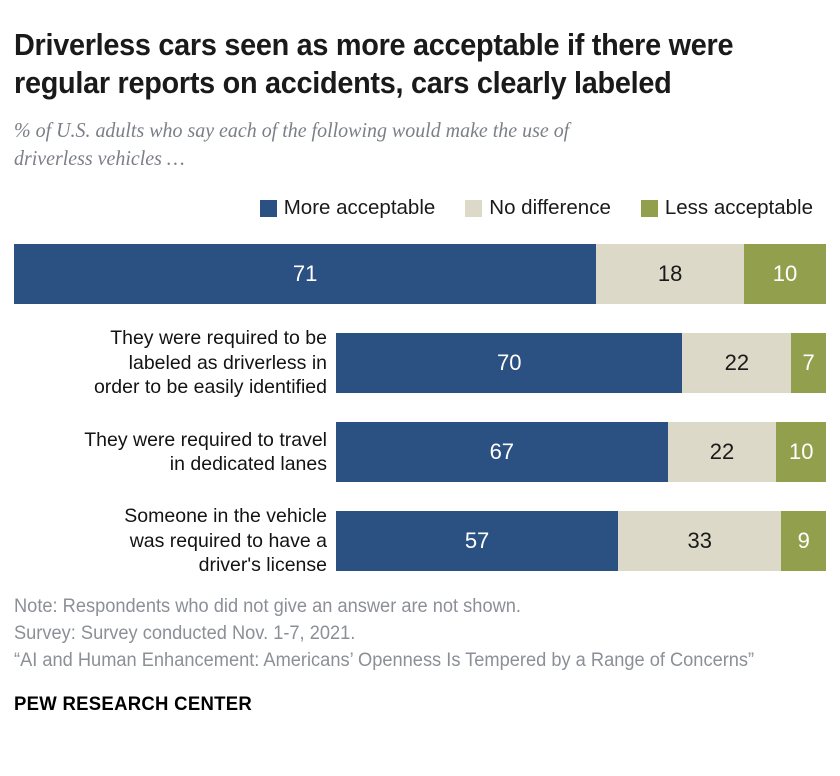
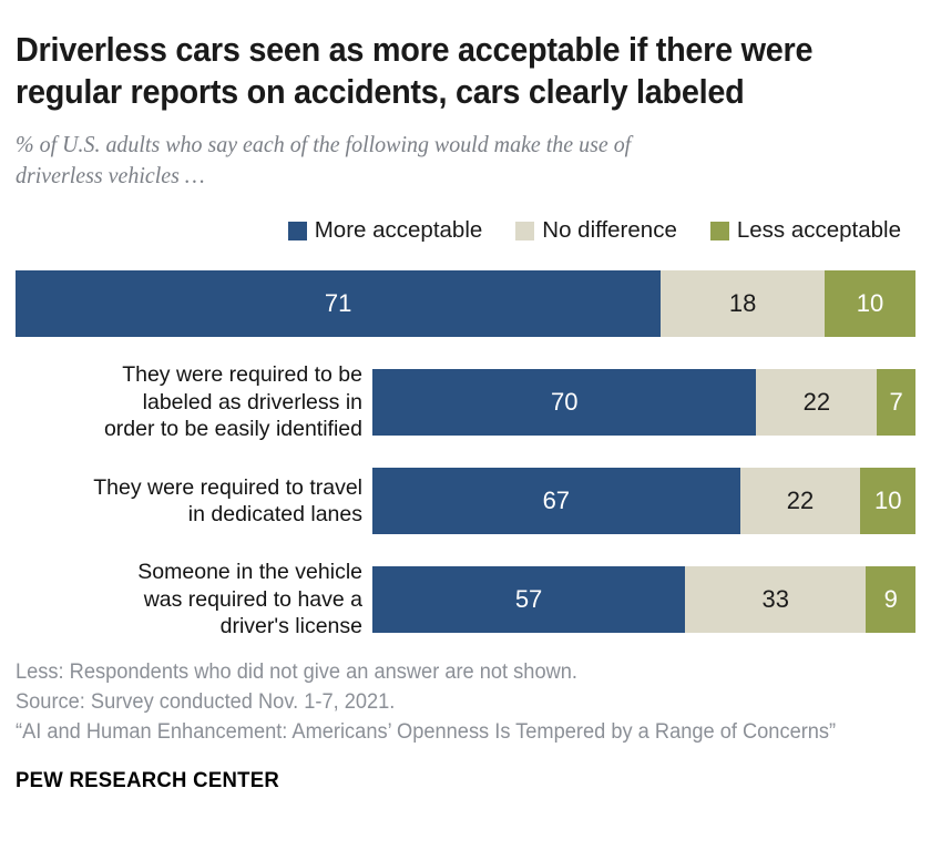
  Driverless cars seen as more acceptable if there were
  regular reports on accidents, cars clearly labeled
  % of U.S. adults who say each of the following would make the use of
  driverless vehicles …
  More acceptable
  No difference
  Less acceptable
  71
  18
  10
  They were required to be
  labeled as driverless in
  order to be easily identified
  70
  22
  7
  They were required to travel
  in dedicated lanes
  67
  22
  10
  Someone in the vehicle
  was required to have a
  driver's license
  57
  33
  9
- Note: Respondents who did not give an answer are not shown.
+ Less: Respondents who did not give an answer are not shown.
- Survey: Survey conducted Nov. 1-7, 2021.
+ Source: Survey conducted Nov. 1-7, 2021.
  “AI and Human Enhancement: Americans’ Openness Is Tempered by a Range of Concerns”
  PEW RESEARCH CENTER
